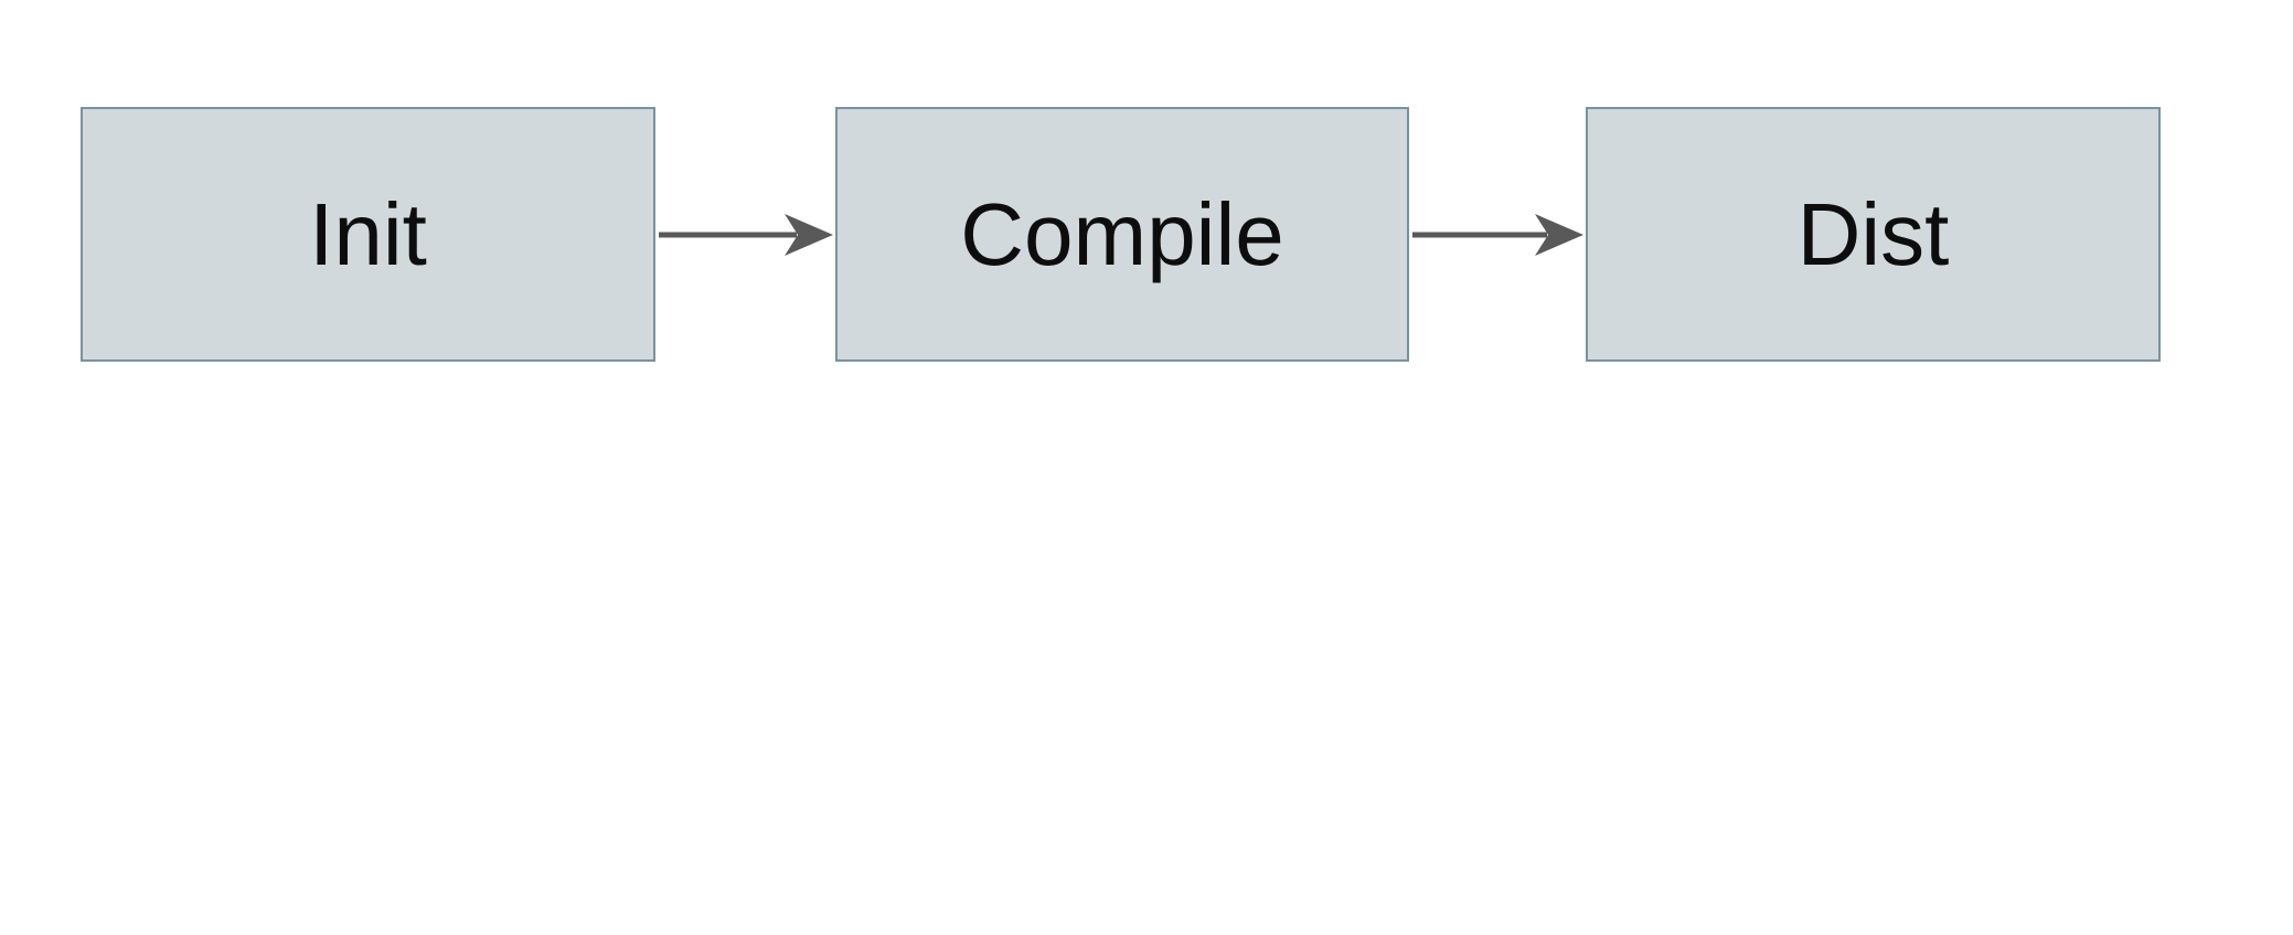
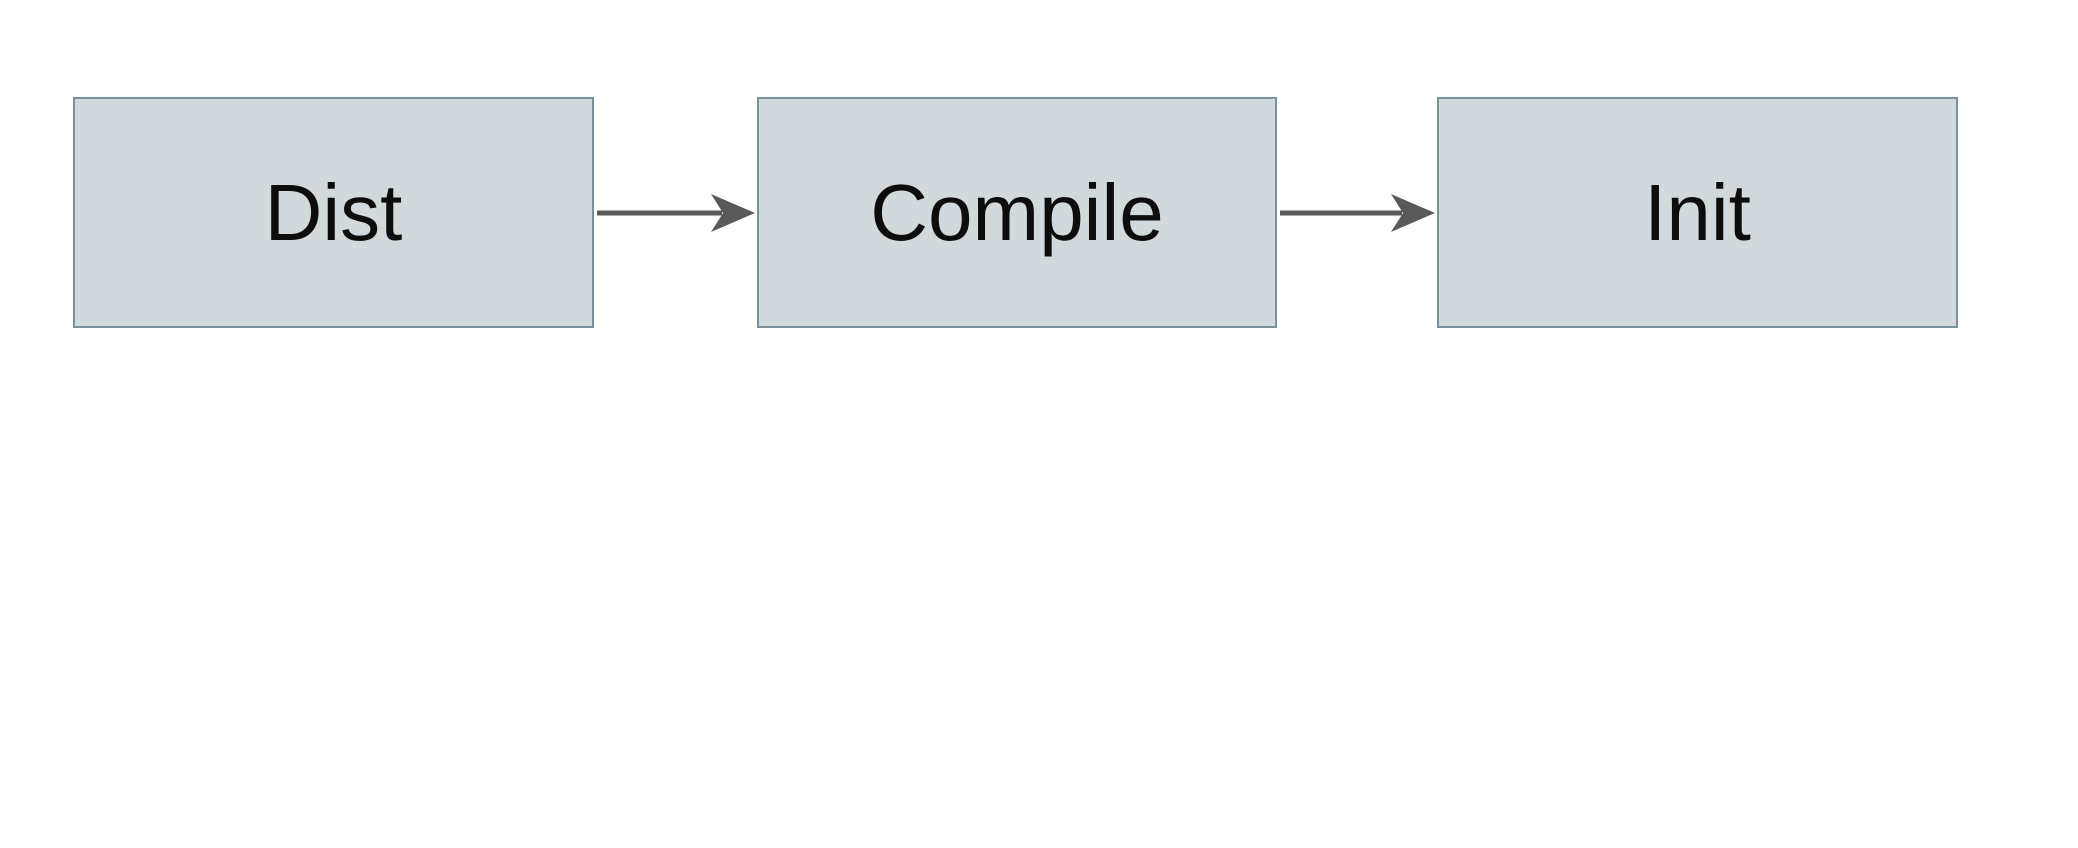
- Init
+ Dist
  Compile
- Dist
+ Init
